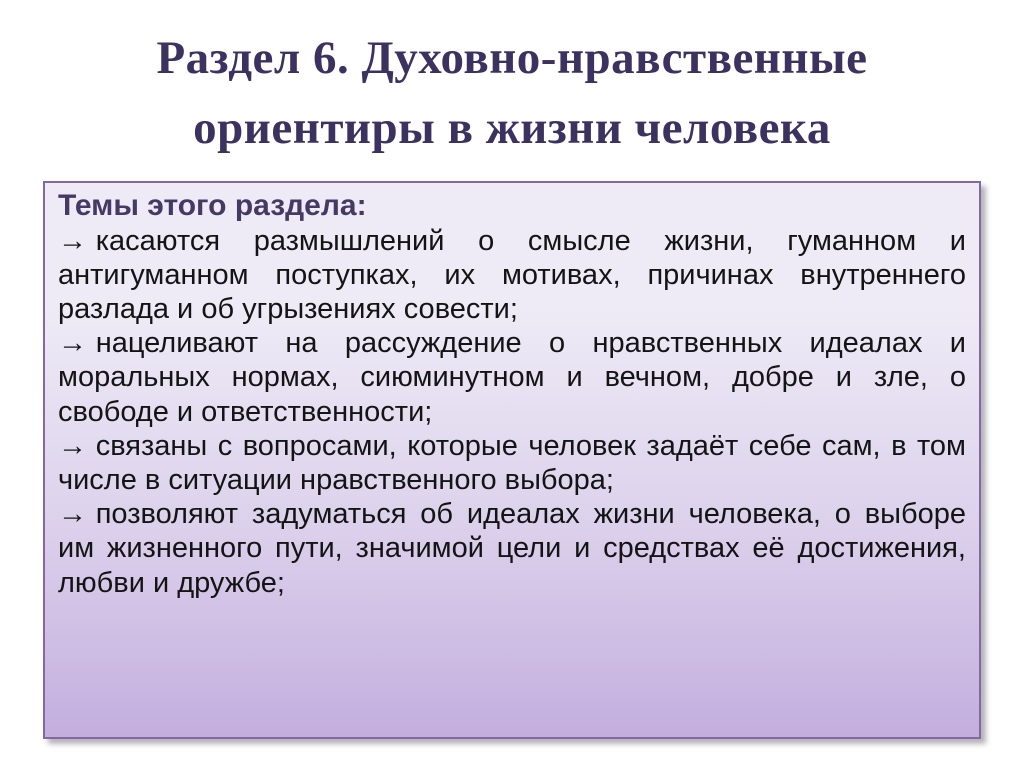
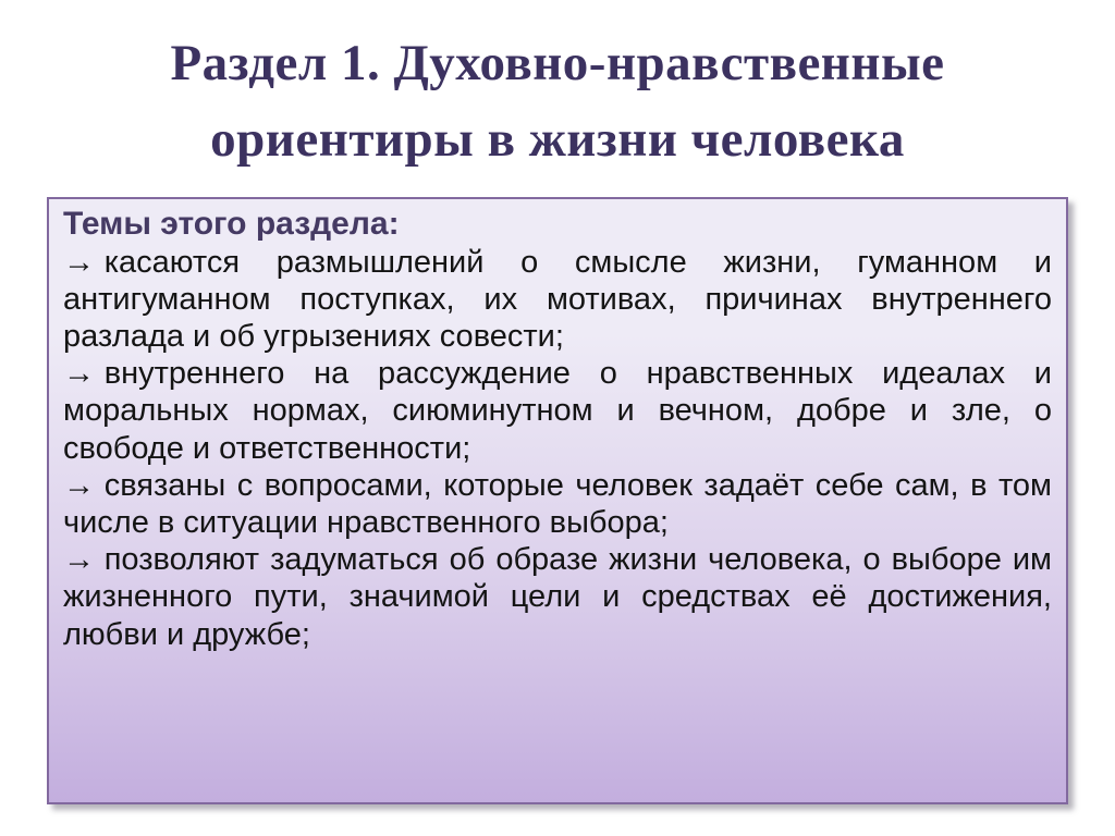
- Раздел 6. Духовно-нравственные ориентиры в жизни человека
+ Раздел 1. Духовно-нравственные ориентиры в жизни человека
  Темы этого раздела:
  → касаются размышлений о смысле жизни, гуманном и антигуманном поступках, их мотивах, причинах внутреннего разлада и об угрызениях совести;
- → нацеливают на рассуждение о нравственных идеалах и моральных нормах, сиюминутном и вечном, добре и зле, о свободе и ответственности;
+ → внутреннего на рассуждение о нравственных идеалах и моральных нормах, сиюминутном и вечном, добре и зле, о свободе и ответственности;
  → связаны с вопросами, которые человек задаёт себе сам, в том числе в ситуации нравственного выбора;
- → позволяют задуматься об идеалах жизни человека, о выборе им жизненного пути, значимой цели и средствах её достижения, любви и дружбе;
+ → позволяют задуматься об образе жизни человека, о выборе им жизненного пути, значимой цели и средствах её достижения, любви и дружбе;
